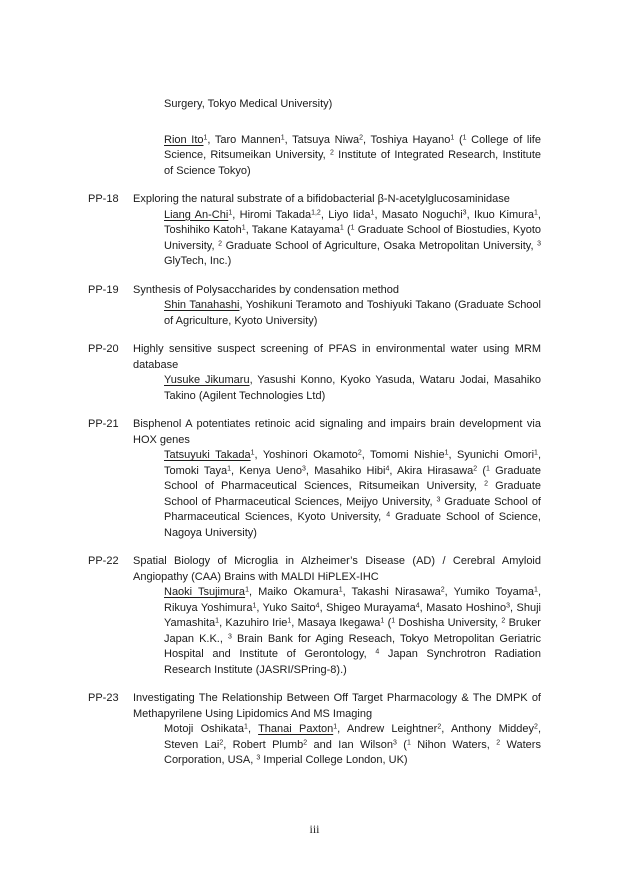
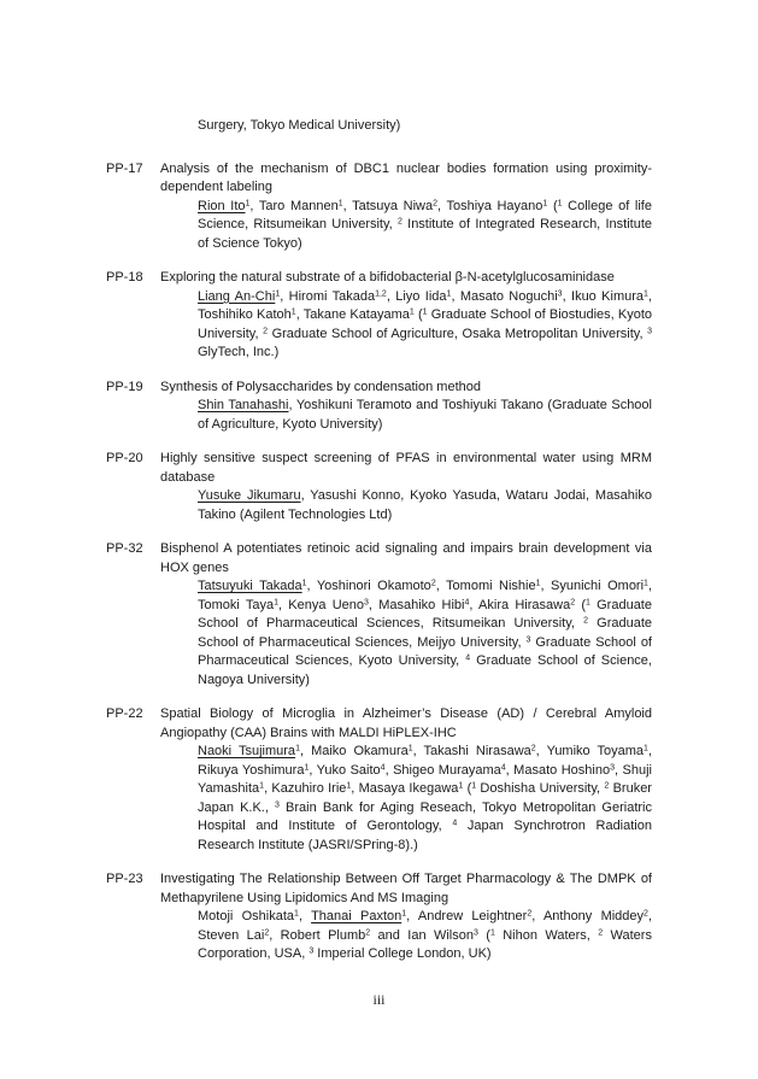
  Surgery, Tokyo Medical University)
+ PP-17
+ Analysis of the mechanism of DBC1 nuclear bodies formation using proximity-dependent labeling
  Rion Ito , Taro Mannen , Tatsuya Niwa , Toshiya Hayano ( College of life Science, Ritsumeikan University, Institute of Integrated Research, Institute of Science Tokyo)
  PP-18
  Exploring the natural substrate of a bifidobacterial β-N-acetylglucosaminidase
  Liang An-Chi , Hiromi Takada , Liyo Iida , Masato Noguchi , Ikuo Kimura , Toshihiko Katoh , Takane Katayama ( Graduate School of Biostudies, Kyoto University, Graduate School of Agriculture, Osaka Metropolitan University, GlyTech, Inc.)
  PP-19
  Synthesis of Polysaccharides by condensation method
  Shin Tanahashi, Yoshikuni Teramoto and Toshiyuki Takano (Graduate School of Agriculture, Kyoto University)
  PP-20
  Highly sensitive suspect screening of PFAS in environmental water using MRM database
  Yusuke Jikumaru, Yasushi Konno, Kyoko Yasuda, Wataru Jodai, Masahiko Takino (Agilent Technologies Ltd)
- PP-21
+ PP-32
  Bisphenol A potentiates retinoic acid signaling and impairs brain development via HOX genes
  Tatsuyuki Takada , Yoshinori Okamoto , Tomomi Nishie , Syunichi Omori , Tomoki Taya , Kenya Ueno , Masahiko Hibi , Akira Hirasawa ( Graduate School of Pharmaceutical Sciences, Ritsumeikan University, Graduate School of Pharmaceutical Sciences, Meijyo University, Graduate School of Pharmaceutical Sciences, Kyoto University, Graduate School of Science, Nagoya University)
  PP-22
  Spatial Biology of Microglia in Alzheimer’s Disease (AD) / Cerebral Amyloid Angiopathy (CAA) Brains with MALDI HiPLEX-IHC
  Naoki Tsujimura , Maiko Okamura , Takashi Nirasawa , Yumiko Toyama , Rikuya Yoshimura , Yuko Saito , Shigeo Murayama , Masato Hoshino , Shuji Yamashita , Kazuhiro Irie , Masaya Ikegawa ( Doshisha University, Bruker Japan K.K., Brain Bank for Aging Reseach, Tokyo Metropolitan Geriatric Hospital and Institute of Gerontology, Japan Synchrotron Radiation Research Institute (JASRI/SPring-8).)
  PP-23
  Investigating The Relationship Between Off Target Pharmacology & The DMPK of Methapyrilene Using Lipidomics And MS Imaging
  Motoji Oshikata , Thanai Paxton , Andrew Leightner , Anthony Middey , Steven Lai , Robert Plumb and Ian Wilson ( Nihon Waters, Waters Corporation, USA, Imperial College London, UK)
  iii
